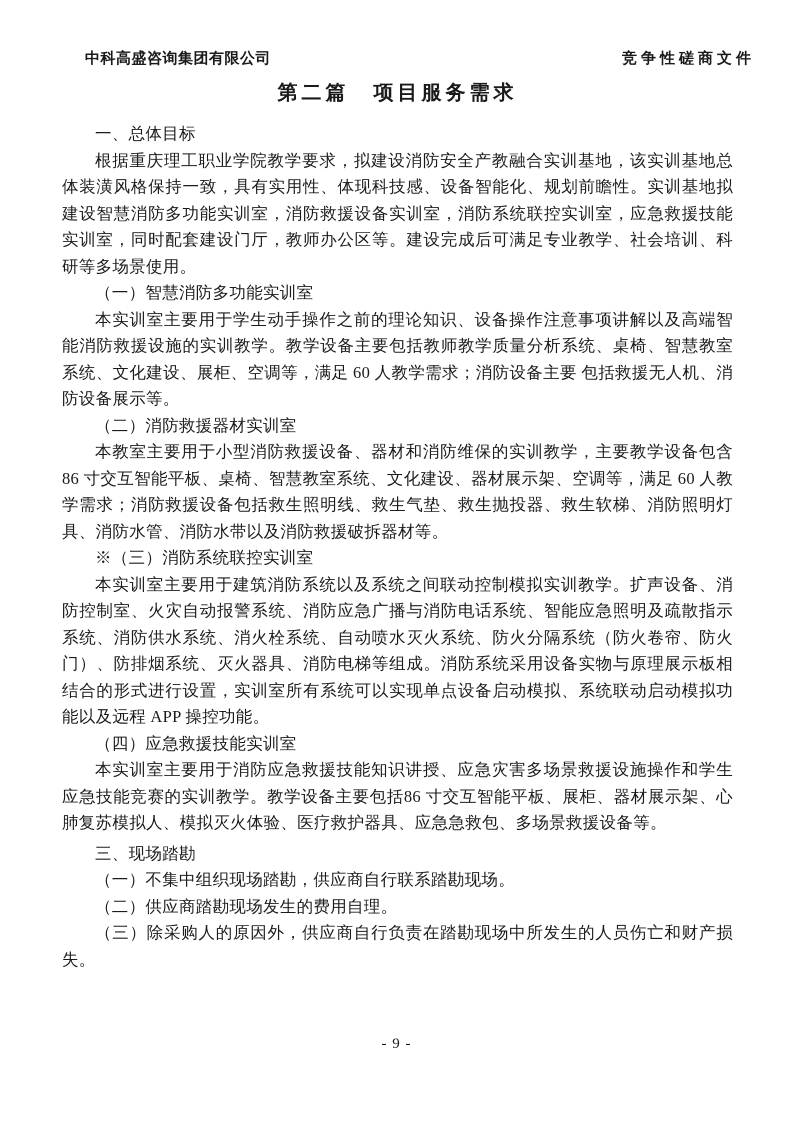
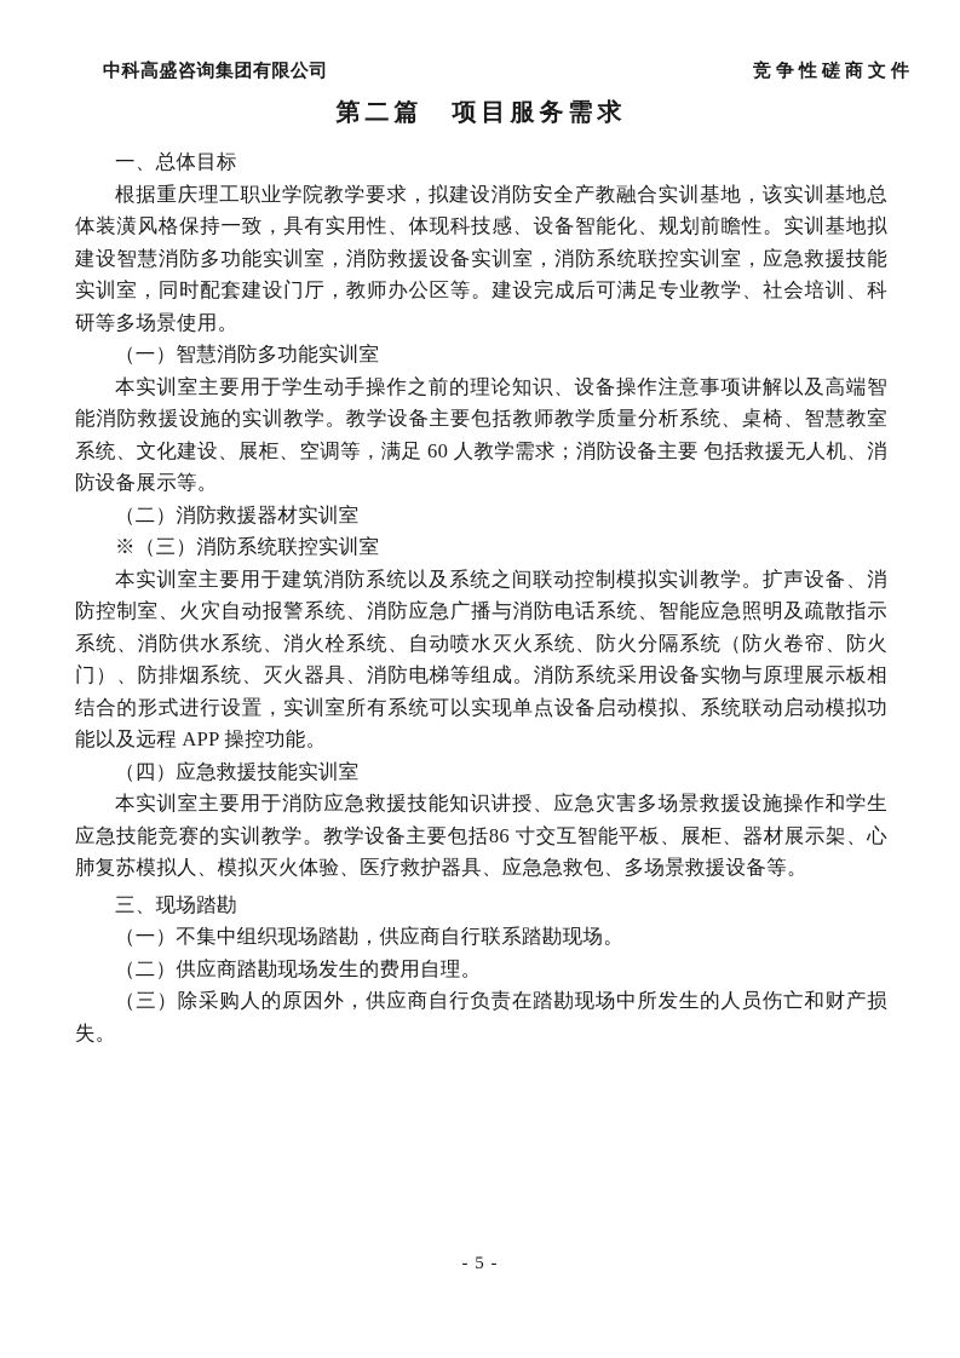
  中科高盛咨询集团有限公司
  竞争性磋商文件
  第二篇 项目服务需求
  一、总体目标
  根据重庆理工职业学院教学要求，拟建设消防安全产教融合实训基地，该实训基地总体装潢风格保持一致，具有实用性、体现科技感、设备智能化、规划前瞻性。实训基地拟建设智慧消防多功能实训室，消防救援设备实训室，消防系统联控实训室，应急救援技能实训室，同时配套建设门厅，教师办公区等。建设完成后可满足专业教学、社会培训、科研等多场景使用。
  （一）智慧消防多功能实训室
  本实训室主要用于学生动手操作之前的理论知识、设备操作注意事项讲解以及高端智能消防救援设施的实训教学。教学设备主要包括教师教学质量分析系统、桌椅、智慧教室系统、文化建设、展柜、空调等，满足 60 人教学需求；消防设备主要 包括救援无人机、消防设备展示等。
  （二）消防救援器材实训室
- 本教室主要用于小型消防救援设备、器材和消防维保的实训教学，主要教学设备包含86 寸交互智能平板、桌椅、智慧教室系统、文化建设、器材展示架、空调等，满足 60 人教学需求；消防救援设备包括救生照明线、救生气垫、救生抛投器、救生软梯、消防照明灯具、消防水管、消防水带以及消防救援破拆器材等。
  ※（三）消防系统联控实训室
  本实训室主要用于建筑消防系统以及系统之间联动控制模拟实训教学。扩声设备、消防控制室、火灾自动报警系统、消防应急广播与消防电话系统、智能应急照明及疏散指示系统、消防供水系统、消火栓系统、自动喷水灭火系统、防火分隔系统（防火卷帘、防火门）、防排烟系统、灭火器具、消防电梯等组成。消防系统采用设备实物与原理展示板相结合的形式进行设置，实训室所有系统可以实现单点设备启动模拟、系统联动启动模拟功能以及远程 APP 操控功能。
  （四）应急救援技能实训室
  本实训室主要用于消防应急救援技能知识讲授、应急灾害多场景救援设施操作和学生应急技能竞赛的实训教学。教学设备主要包括86 寸交互智能平板、展柜、器材展示架、心 肺复苏模拟人、模拟灭火体验、医疗救护器具、应急急救包、多场景救援设备等。
  三、现场踏勘
  （一）不集中组织现场踏勘，供应商自行联系踏勘现场。
  （二）供应商踏勘现场发生的费用自理。
  （三）除采购人的原因外，供应商自行负责在踏勘现场中所发生的人员伤亡和财产损失。
- - 9 -
+ - 5 -
